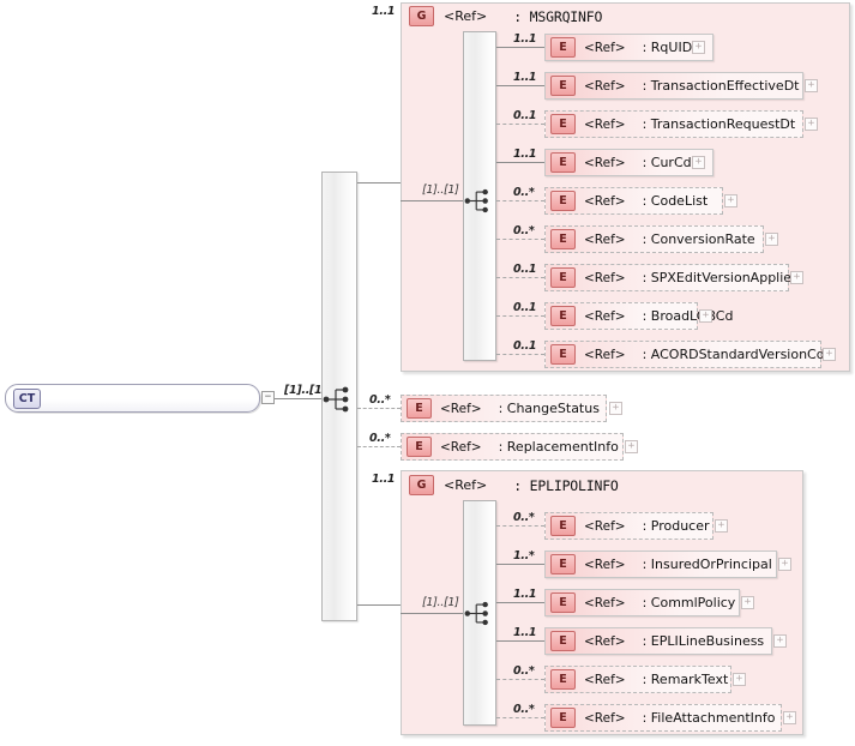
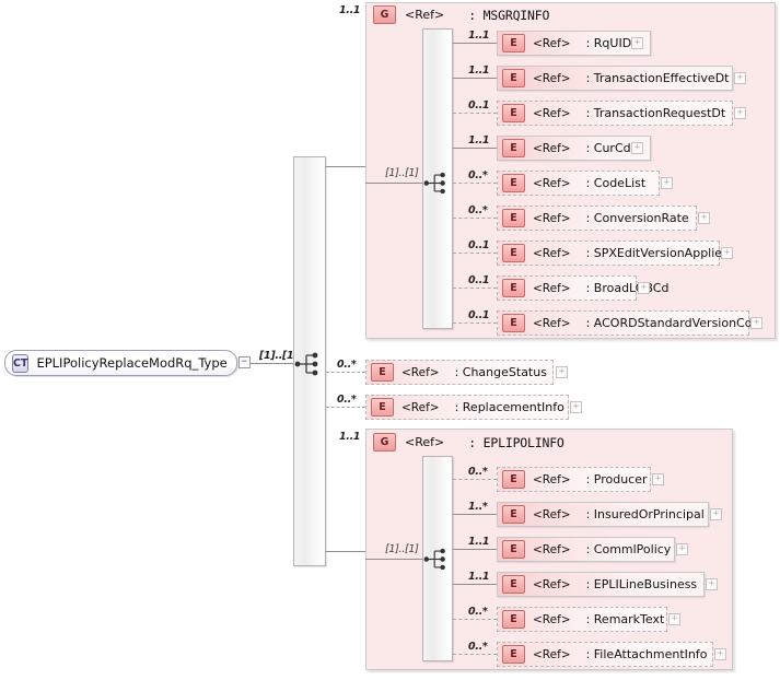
  CT
+ EPLIPolicyReplaceModRq_Type
  −
  [1]..[1
  1..1
  G
  <Ref>
  : MSGRQINFO
  [1]..[1]
  1..1
  E
  <Ref>
  : RqUID
  +
  1..1
  E
  <Ref>
  : TransactionEffectiveDt
  +
  0..1
  E
  <Ref>
  : TransactionRequestDt
  +
  1..1
  E
  <Ref>
  : CurCd
  +
  0..*
  E
  <Ref>
  : CodeList
  +
  0..*
  E
  <Ref>
  : ConversionRate
  +
  0..1
  E
  <Ref>
  : SPXEditVersionApplie
  +
  0..1
  E
  <Ref>
  : BroadLCd
  +
  0..1
  E
  <Ref>
  : ACORDStandardVersionCd
  +
  0..*
  E
  <Ref>
  : ChangeStatus
  +
  0..*
  E
  <Ref>
  : ReplacementInfo
  +
  1..1
  G
  <Ref>
  : EPLIPOLINFO
  [1]..[1]
  0..*
  E
  <Ref>
  : Producer
  +
  1..*
  E
  <Ref>
  : InsuredOrPrincipal
  +
  1..1
  E
  <Ref>
  : CommlPolicy
  +
  1..1
  E
  <Ref>
  : EPLILineBusiness
  +
  0..*
  E
  <Ref>
  : RemarkText
  +
  0..*
  E
  <Ref>
  : FileAttachmentInfo
  +
